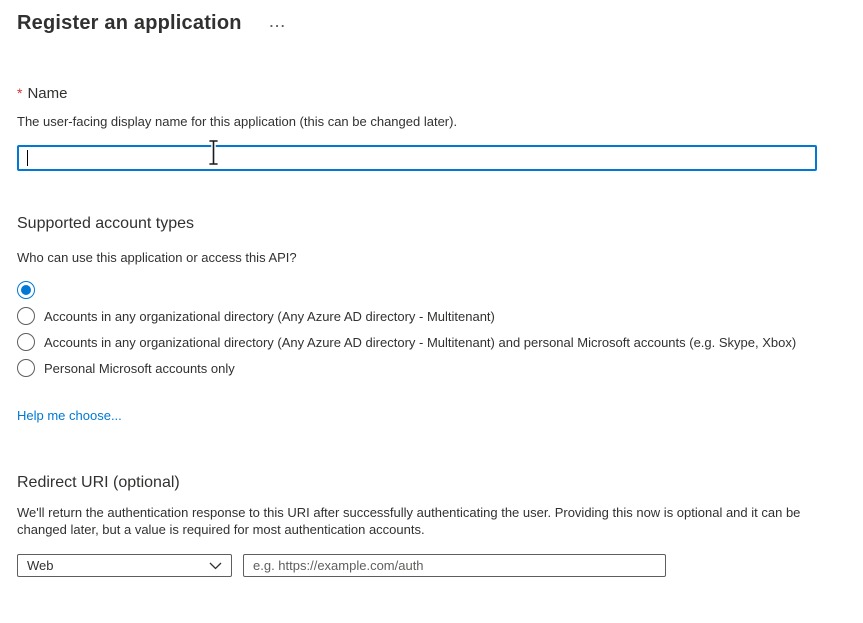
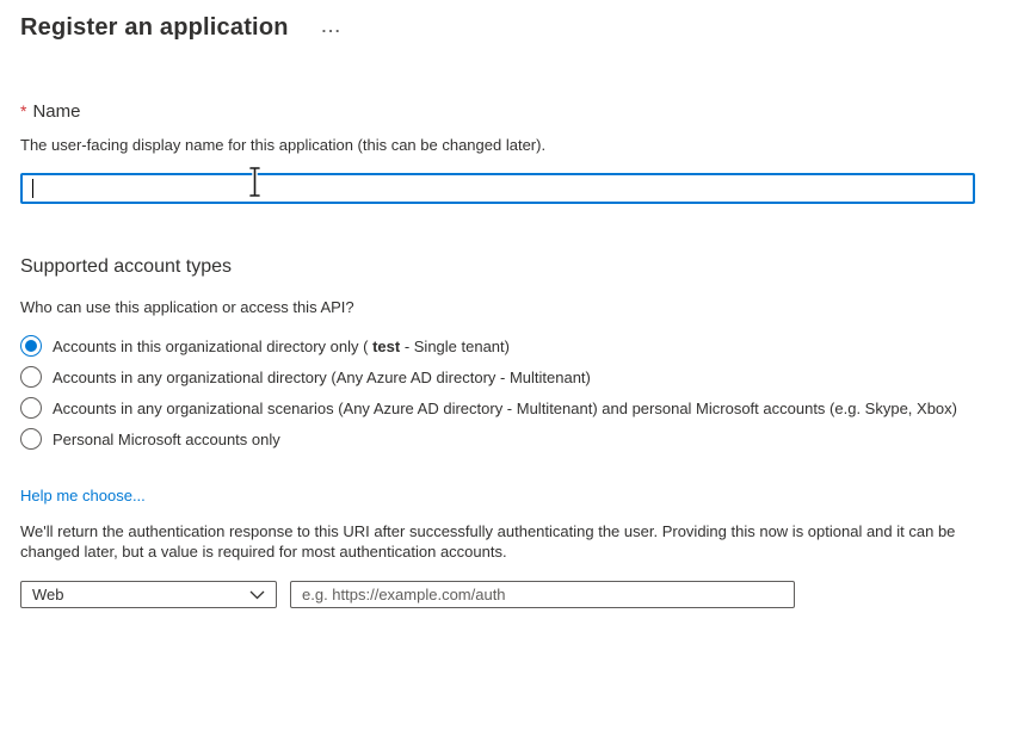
  Register an application
  ...
  * Name
  The user-facing display name for this application (this can be changed later).
  Supported account types
  Who can use this application or access this API?
+ Accounts in this organizational directory only ( test - Single tenant)
  Accounts in any organizational directory (Any Azure AD directory - Multitenant)
- Accounts in any organizational directory (Any Azure AD directory - Multitenant) and personal Microsoft accounts (e.g. Skype, Xbox)
+ Accounts in any organizational scenarios (Any Azure AD directory - Multitenant) and personal Microsoft accounts (e.g. Skype, Xbox)
  Personal Microsoft accounts only
  Help me choose...
- Redirect URI (optional)
  We'll return the authentication response to this URI after successfully authenticating the user. Providing this now is optional and it can be changed later, but a value is required for most authentication accounts.
  Web
  e.g. https://example.com/auth
